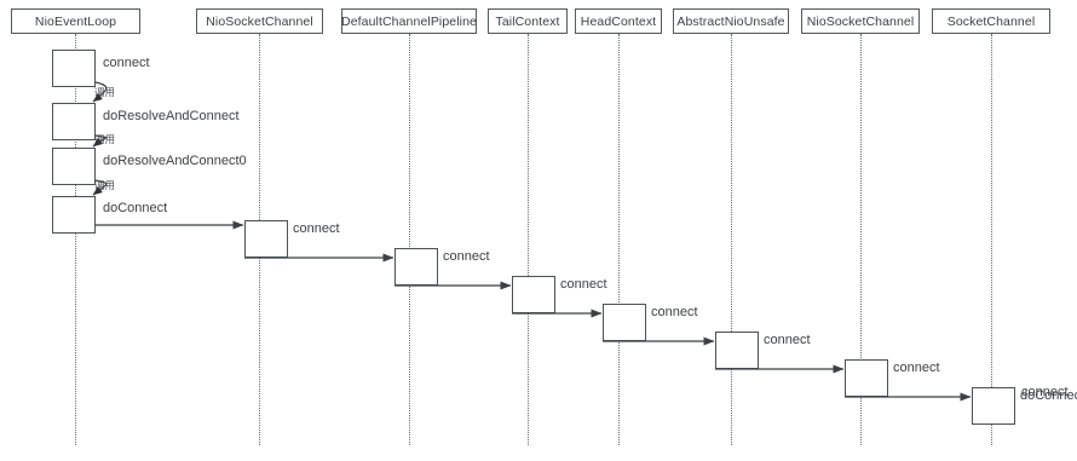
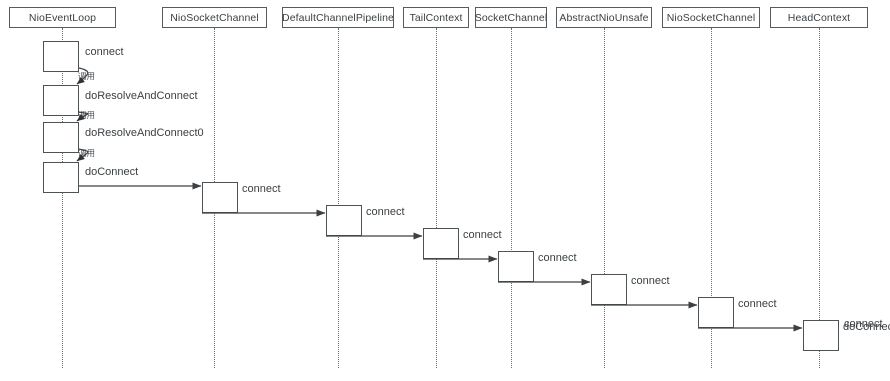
  NioEventLoop
  NioSocketChannel
  DefaultChannelPipeline
  TailContext
- HeadContext
+ SocketChannel
  AbstractNioUnsafe
  NioSocketChannel
- SocketChannel
+ HeadContext
  connect
  调用
  doResolveAndConnect
  调用
  doResolveAndConnect0
  调用
  doConnect
  connect
  connect
  connect
  connect
  connect
  connect
  doConne
  connect
